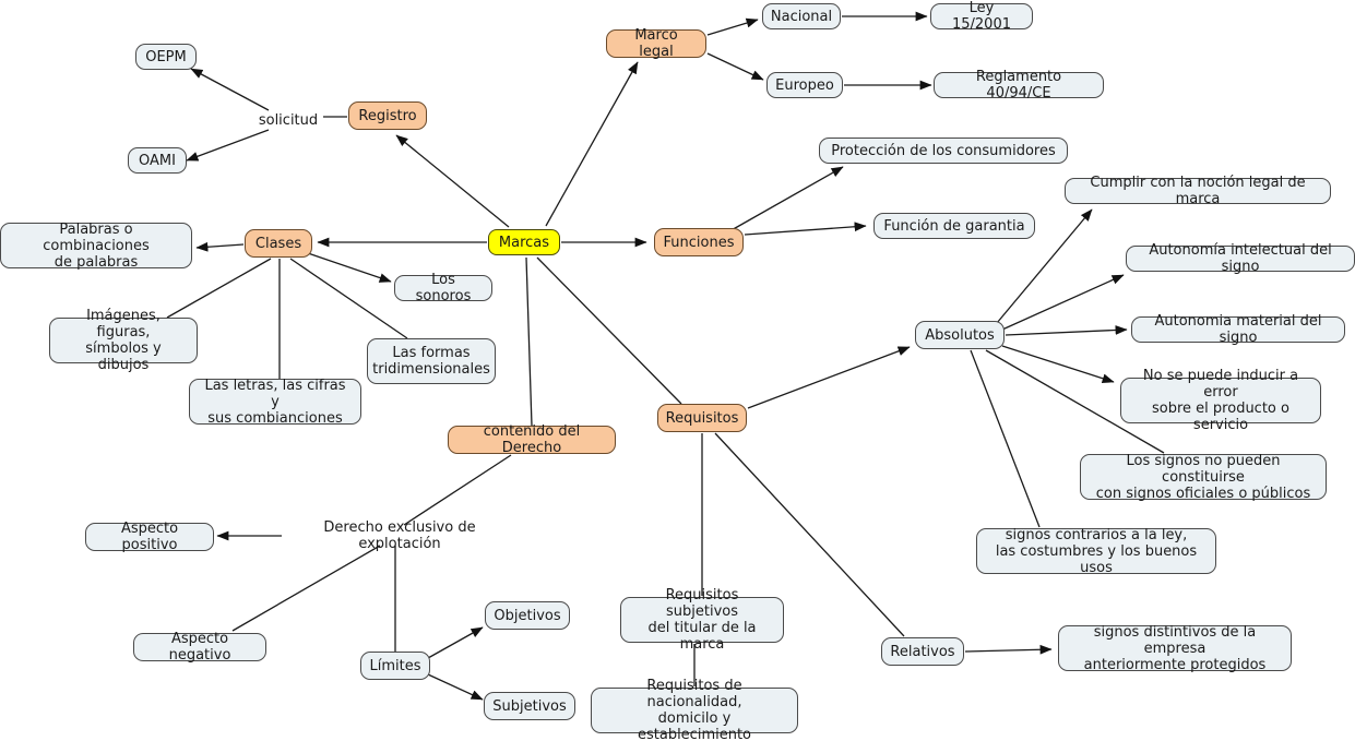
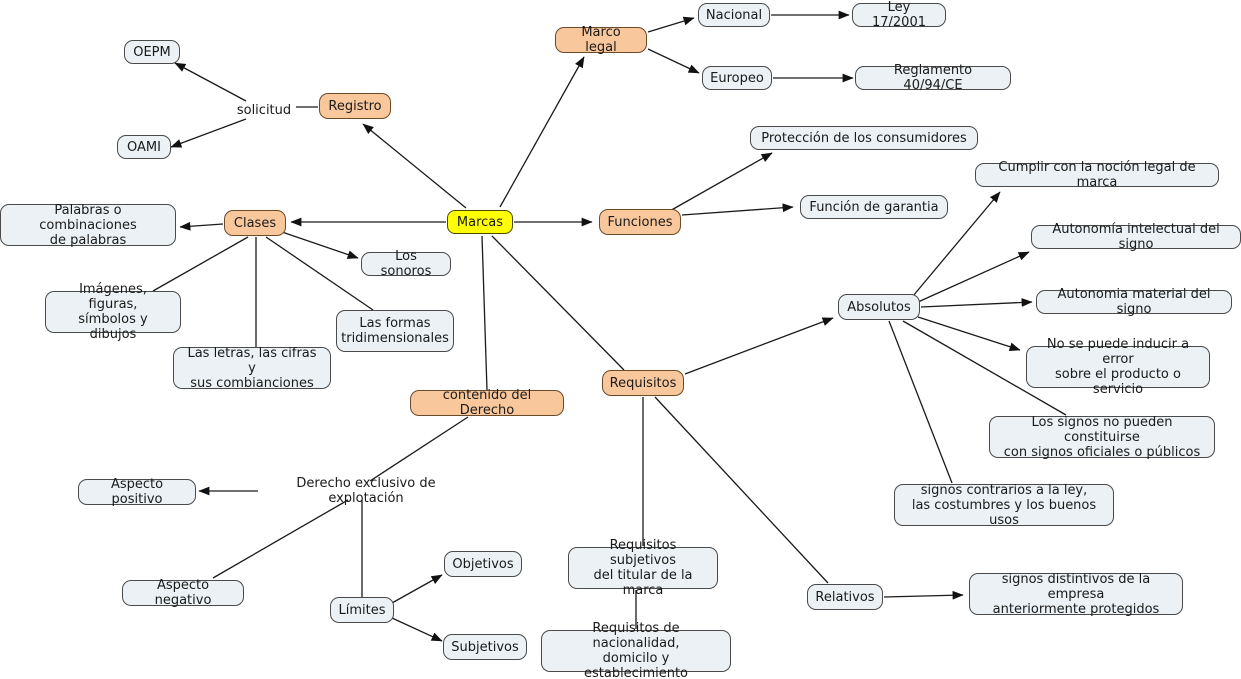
  Marcas
  Marco legal
  Nacional
  Europeo
- Ley 15/2001
+ Ley 17/2001
  Reglamento 40/94/CE
  Registro
  solicitud
  OEPM
  OAMI
  Clases
  Palabras o combinaciones
  de palabras
  Los sonoros
  Imágenes, figuras,
  símbolos y dibujos
  Las letras, las cifras y
  sus combianciones
  Las formas
  tridimensionales
  Funciones
  Protección de los consumidores
  Función de garantia
  Requisitos
  Absolutos
  Relativos
  Cumplir con la noción legal de marca
  Autonomía intelectual del signo
  Autonomia material del signo
  No se puede inducir a error
  sobre el producto o servicio
  Los signos no pueden constituirse
  con signos oficiales o públicos
  signos contrarios a la ley,
  las costumbres y los buenos usos
  signos distintivos de la empresa
  anteriormente protegidos
  Requisitos subjetivos
  del titular de la marca
  Requisitos de nacionalidad,
  domicilo y establecimiento
  contenido del Derecho
  Derecho exclusivo de explotación
  Aspecto positivo
  Aspecto negativo
  Límites
  Objetivos
  Subjetivos
